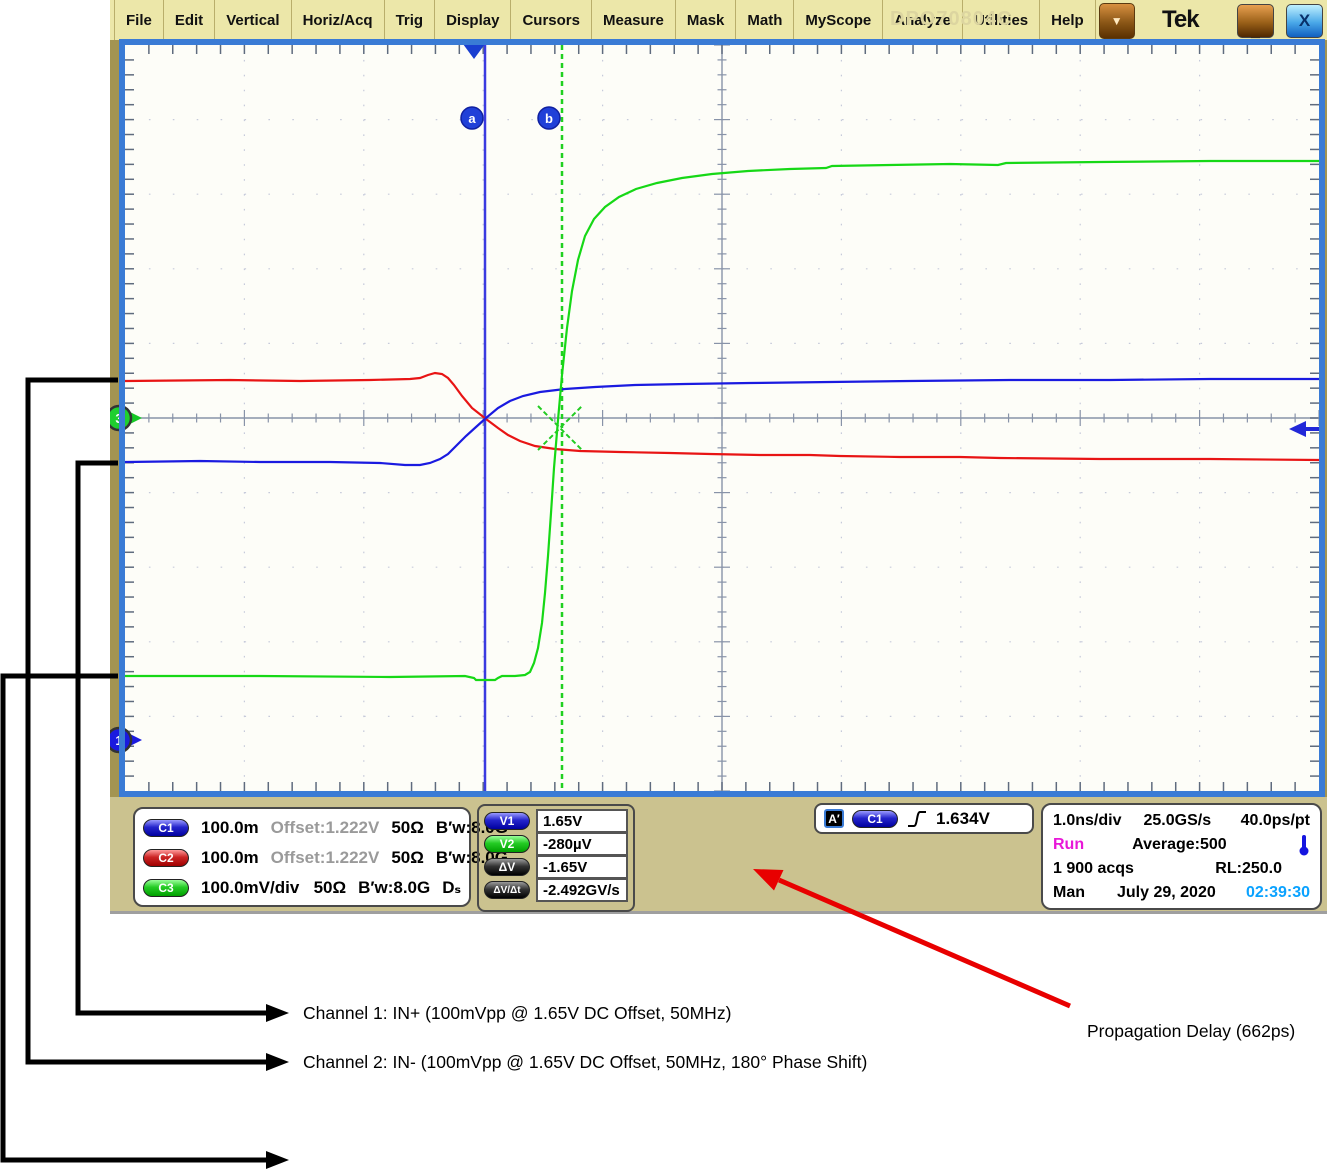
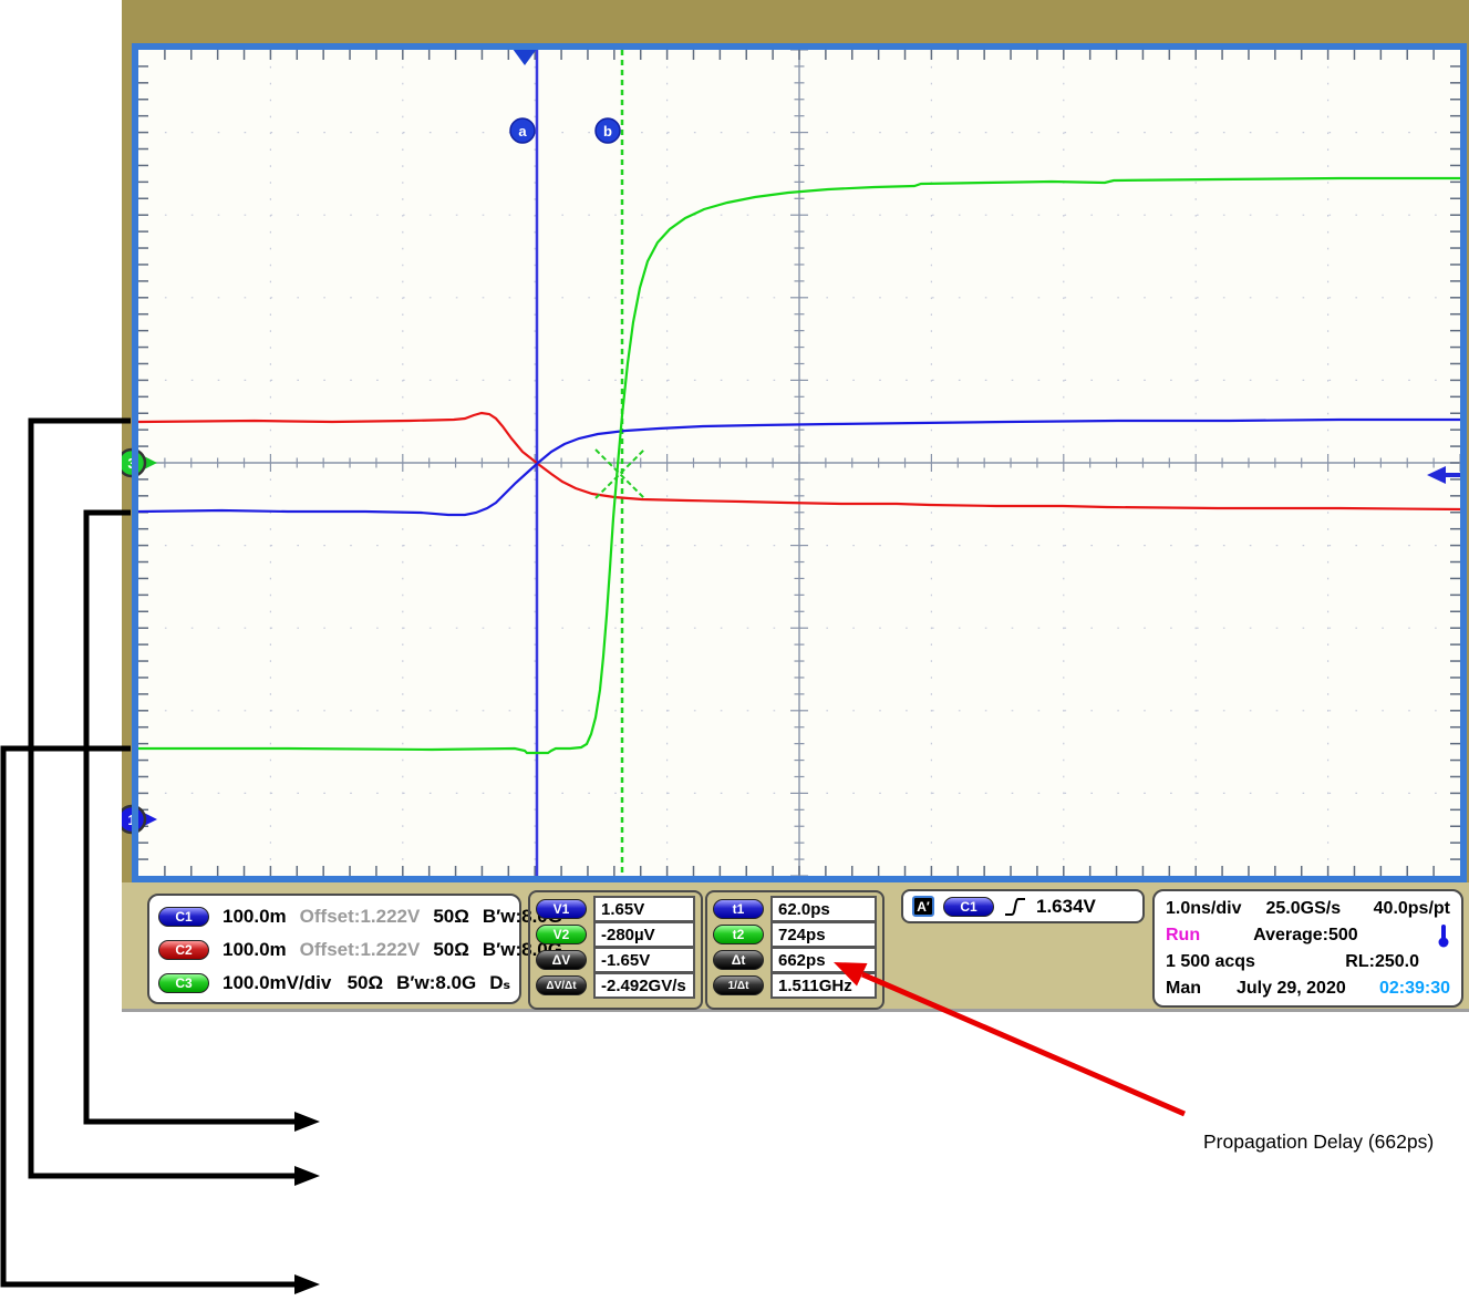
- File
- Edit
- Vertical
- Horiz/Acq
- Trig
- Display
- Cursors
- Measure
- Mask
- Math
- MyScope
- Analyze
- Utilities
- Help
- ▼
- DPO70804C
- Tek
- _
- X
  a
  b
  C1
  100.0m
  Offset:1.222V
  50Ω
  B′w:8.
  C2
  100.0m
  Offset:1.222V
  50Ω
  B′w:8.
  C3
  100.0mV/div
  50Ω
  B′w:8.0G
  Dₛ
  V1
  1.65V
  V2
  -280µV
  ΔV
  -1.65V
  ΔV/Δt
  -2.492GV/s
+ t1
+ 62.0ps
+ t2
+ 724ps
+ Δt
+ 662ps
+ 1/Δt
+ 1.511GHz
  A′
  C1
  1.634V
  1.0ns/div
  25.0GS/s
  40.0ps/pt
  Run
  Average:500
- 1 900 acqs
+ 1 500 acqs
  RL:250.0
  Man
  July 29, 2020
  02:39:30
- Channel 1: IN+ (100mVpp @ 1.65V DC Offset, 50MHz)
- Channel 2: IN- (100mVpp @ 1.65V DC Offset, 50MHz, 180° Phase Shift)
  Propagation Delay (662ps)
